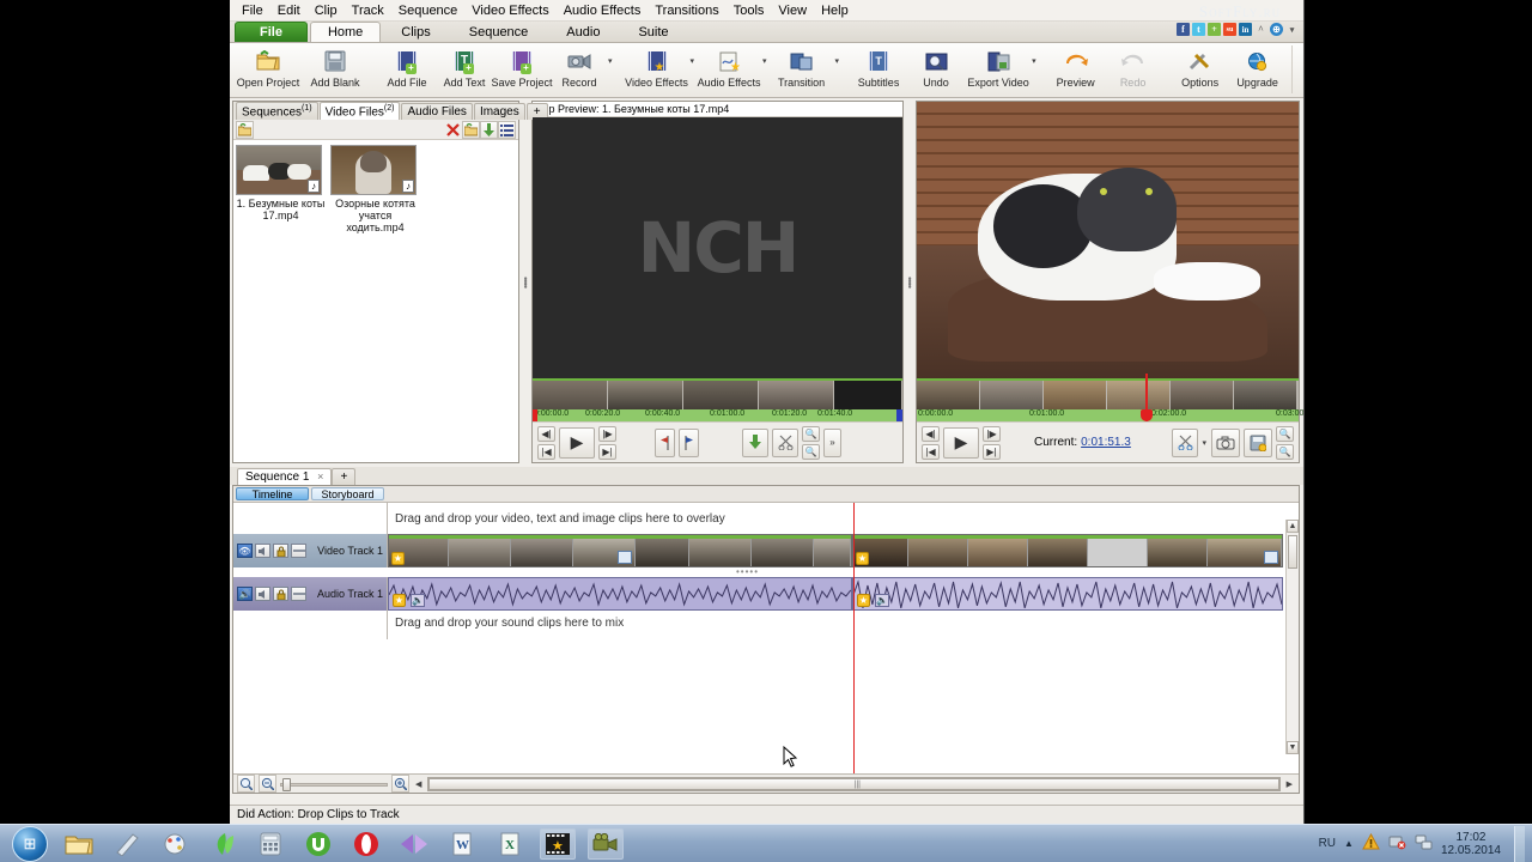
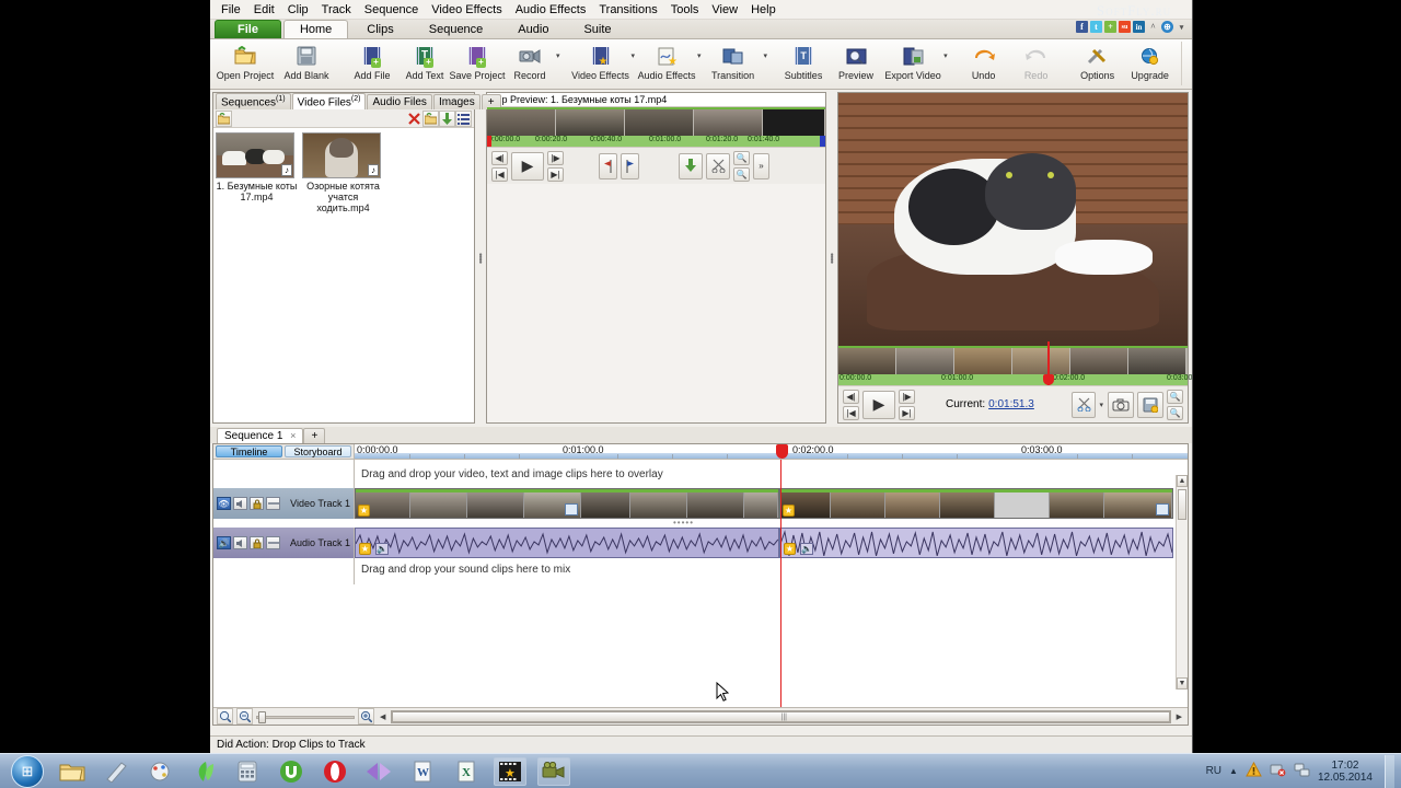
  SoftFly.ru
  File
  Edit
  Clip
  Track
  Sequence
  Video Effects
  Audio Effects
  Transitions
  Tools
  View
  Help
  File
  Home
  Clips
  Sequence
  Audio
  Suite
  f
  t
  +
  in
  ^
  ⊕
  ▾
  Open Project
  Add Blank
  +
  Add File
  T
  +
  Add Text
  +
  Save Project
  Record
  ★
  Video Effects
  ★
  Audio Effects
  Transition
  T
  Subtitles
- Undo
+ Preview
  Export Video
- Preview
+ Undo
  Redo
  Options
  Upgrade
  Sequences
  Video Files
  Audio Files
  Images
  +
  ♪
  1. Безумные коты 17.mp4
  ♪
  Озорные котята учатся ходить.mp4
  p Preview: 1. Безумные коты 17.mp4
- NCH
  ◀|
  |◀
  ▶
  |▶
  ▶|
  🔍
  🔍
  »
  ◀|
  |◀
  ▶
  |▶
  ▶|
  Current:
  0:01:51.3
  🔍
  🔍
  Sequence 1 ×
  +
  Timeline
  Storyboard
+ 0:00:00.0
+ 0:01:00.0
+ 0:02:00.0
+ 0:03:00.0
  Drag and drop your video, text and image clips here to overlay
  👁
  Video Track 1
  ★
  ★
  •••••
  🔊
  Audio Track 1
  ★
  🔈
  ★
  🔈
  Drag and drop your sound clips here to mix
  Did Action: Drop Clips to Track
  ⊞
  W
  X
  ★
  RU
  ▲
  17:02
  12.05.2014
